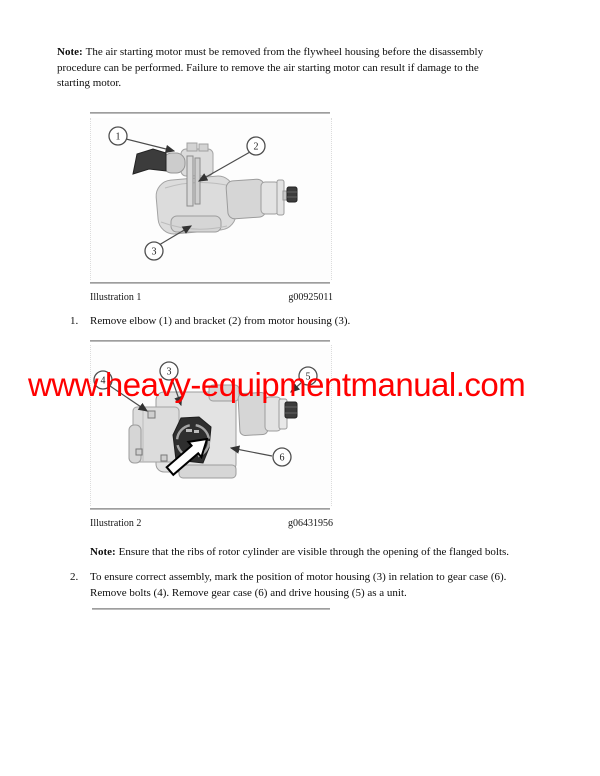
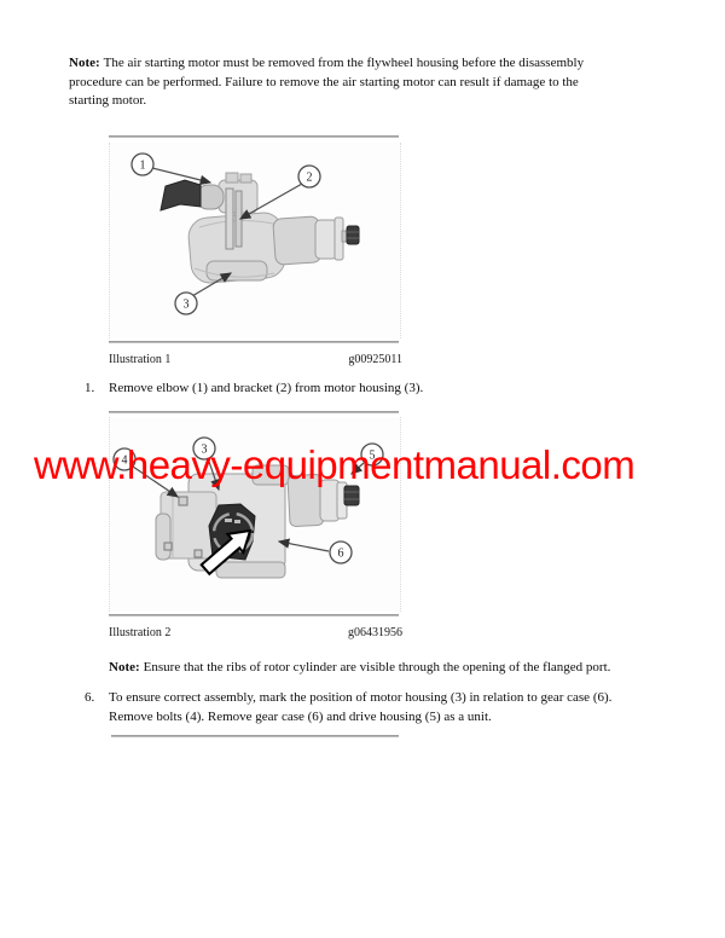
  Note: The air starting motor must be removed from the flywheel housing before the disassembly
  procedure can be performed. Failure to remove the air starting motor can result if damage to the
  starting motor.
  1
  2
  3
  Illustration 1
  g00925011
  1.
  Remove elbow (1) and bracket (2) from motor housing (3).
  4
  3
  5
  6
  Illustration 2
  g06431956
- Note: Ensure that the ribs of rotor cylinder are visible through the opening of the flanged bolts.
+ Note: Ensure that the ribs of rotor cylinder are visible through the opening of the flanged port.
- 2.
+ 6.
  To ensure correct assembly, mark the position of motor housing (3) in relation to gear case (6).
  Remove bolts (4). Remove gear case (6) and drive housing (5) as a unit.
  www.heavy-equipmentmanual.com
